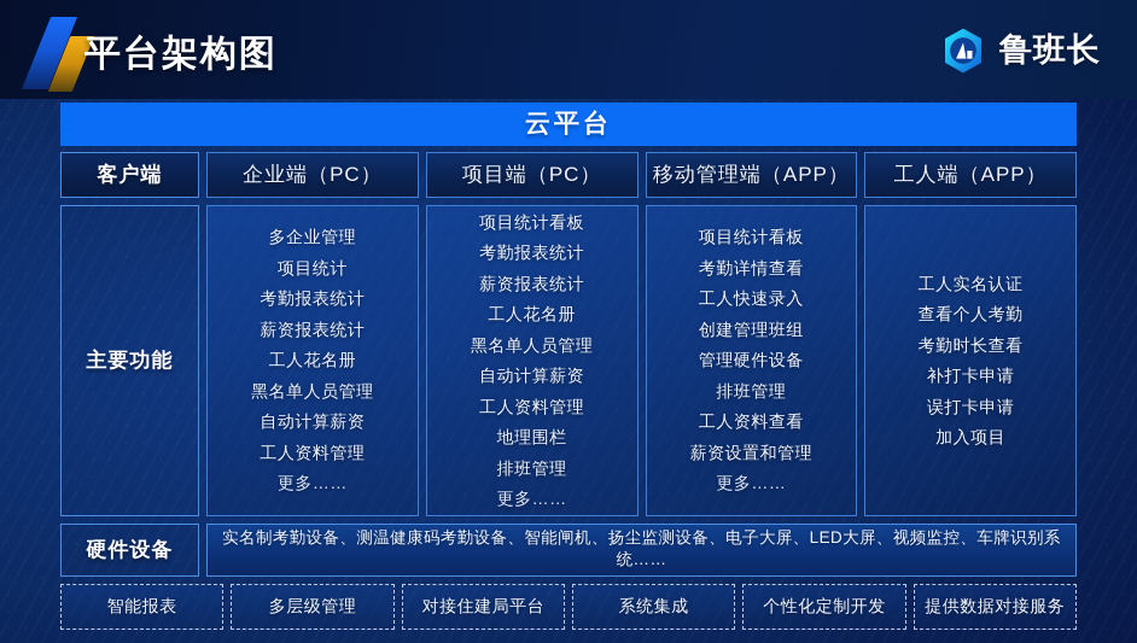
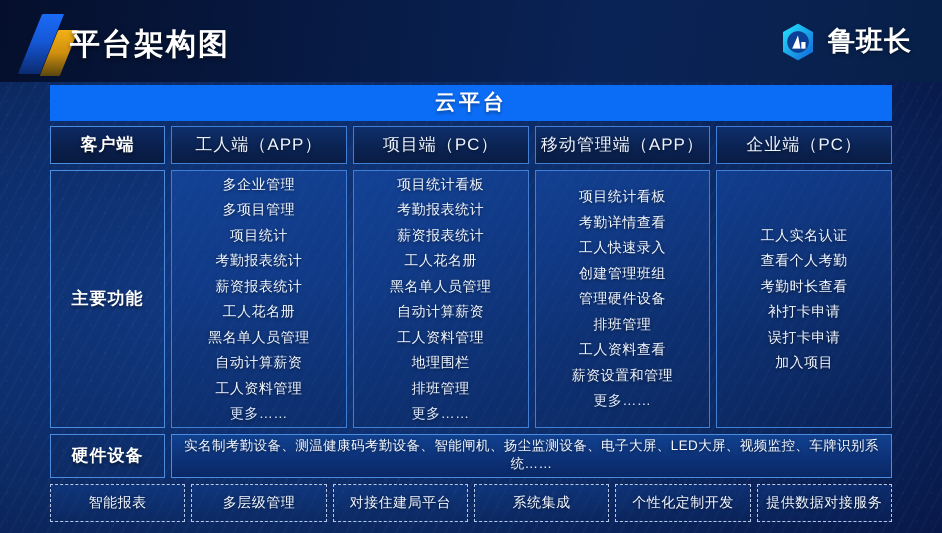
  平台架构图
  鲁班长
  云平台
  客户端
- 企业端（PC）
+ 工人端（APP）
  项目端（PC）
  移动管理端（APP）
- 工人端（APP）
+ 企业端（PC）
  主要功能
  多企业管理
+ 多项目管理
  项目统计
  考勤报表统计
  薪资报表统计
  工人花名册
  黑名单人员管理
  自动计算薪资
  工人资料管理
  更多……
  项目统计看板
  考勤报表统计
  薪资报表统计
  工人花名册
  黑名单人员管理
  自动计算薪资
  工人资料管理
  地理围栏
  排班管理
  更多……
  项目统计看板
  考勤详情查看
  工人快速录入
  创建管理班组
  管理硬件设备
  排班管理
  工人资料查看
  薪资设置和管理
  更多……
  工人实名认证
  查看个人考勤
  考勤时长查看
  补打卡申请
  误打卡申请
  加入项目
  硬件设备
  实名制考勤设备、测温健康码考勤设备、智能闸机、扬尘监测设备、电子大屏、LED大屏、视频监控、车牌识别系统……
  智能报表
  多层级管理
  对接住建局平台
  系统集成
  个性化定制开发
  提供数据对接服务
